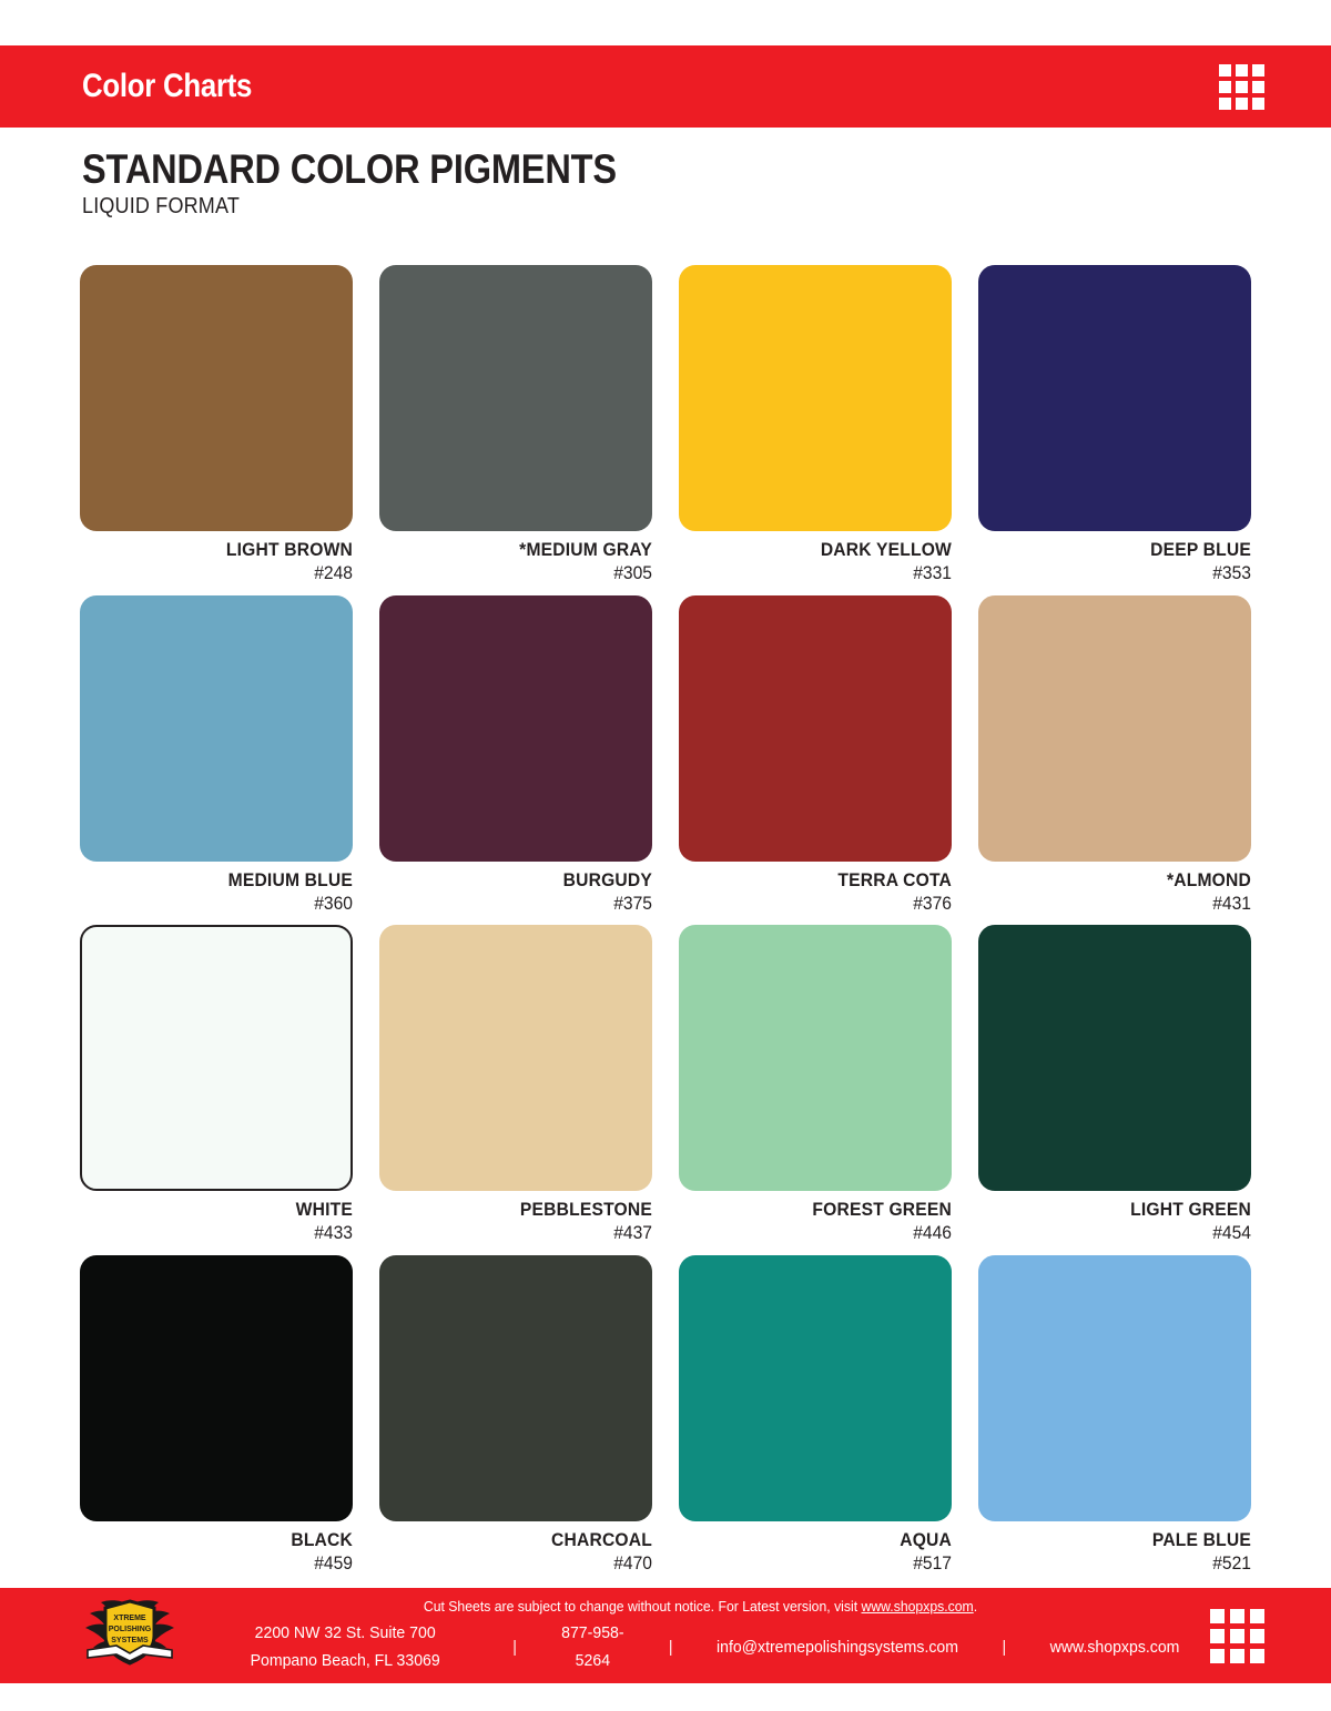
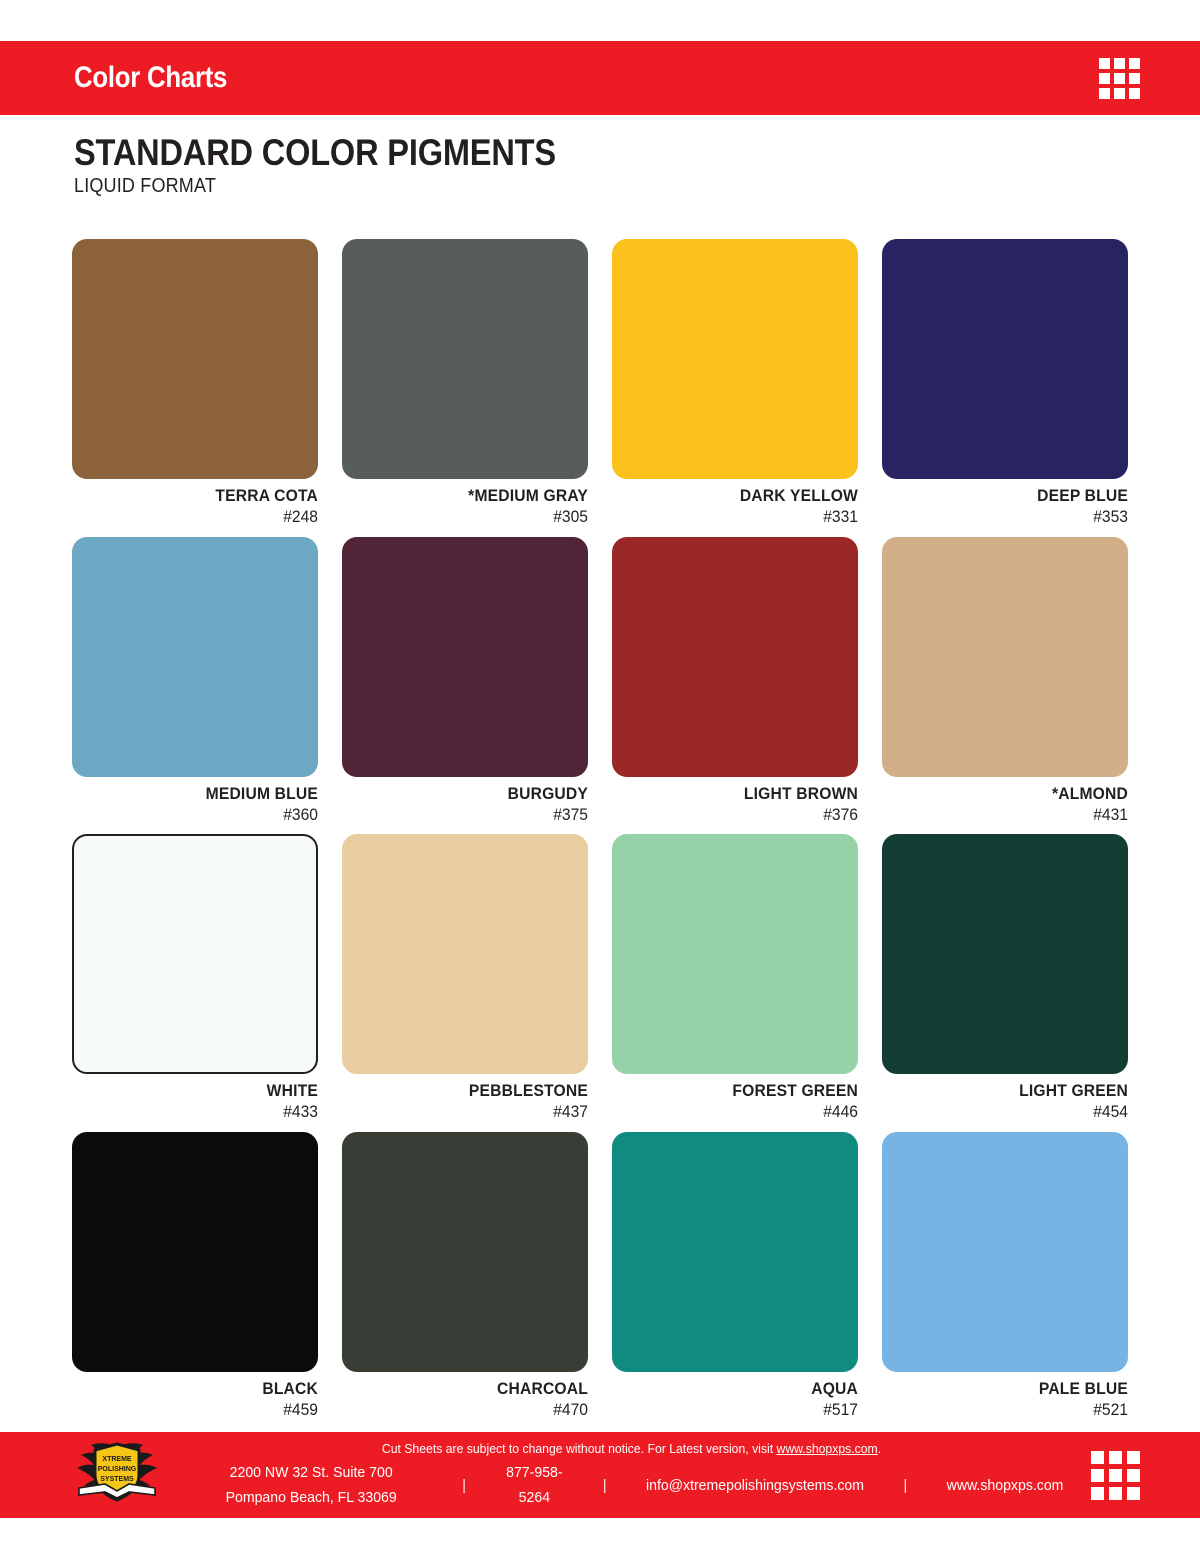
  Color Charts
  STANDARD COLOR PIGMENTS
  LIQUID FORMAT
- LIGHT BROWN
+ TERRA COTA
  #248
  *MEDIUM GRAY
  #305
  DARK YELLOW
  #331
  DEEP BLUE
  #353
  MEDIUM BLUE
  #360
  BURGUDY
  #375
- TERRA COTA
+ LIGHT BROWN
  #376
  *ALMOND
  #431
  WHITE
  #433
  PEBBLESTONE
  #437
  FOREST GREEN
  #446
  LIGHT GREEN
  #454
  BLACK
  #459
  CHARCOAL
  #470
  AQUA
  #517
  PALE BLUE
  #521
  Cut Sheets are subject to change without notice. For Latest version, visit www.shopxps.com.
  2200 NW 32 St. Suite 700 Pompano Beach, FL 33069
  |
  877-958-5264
  |
  info@xtremepolishingsystems.com
  |
  www.shopxps.com
